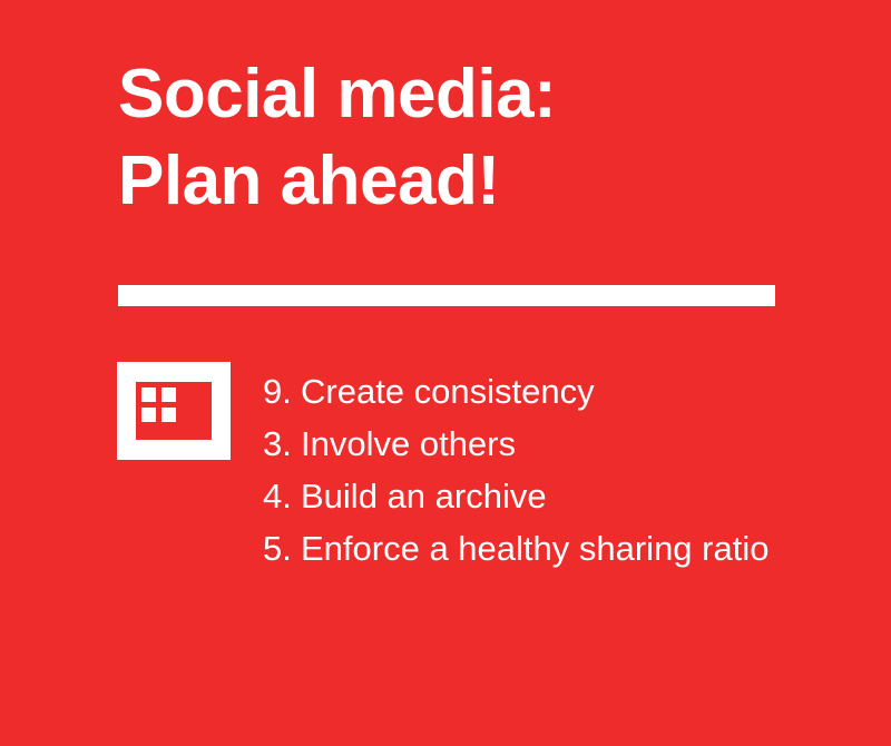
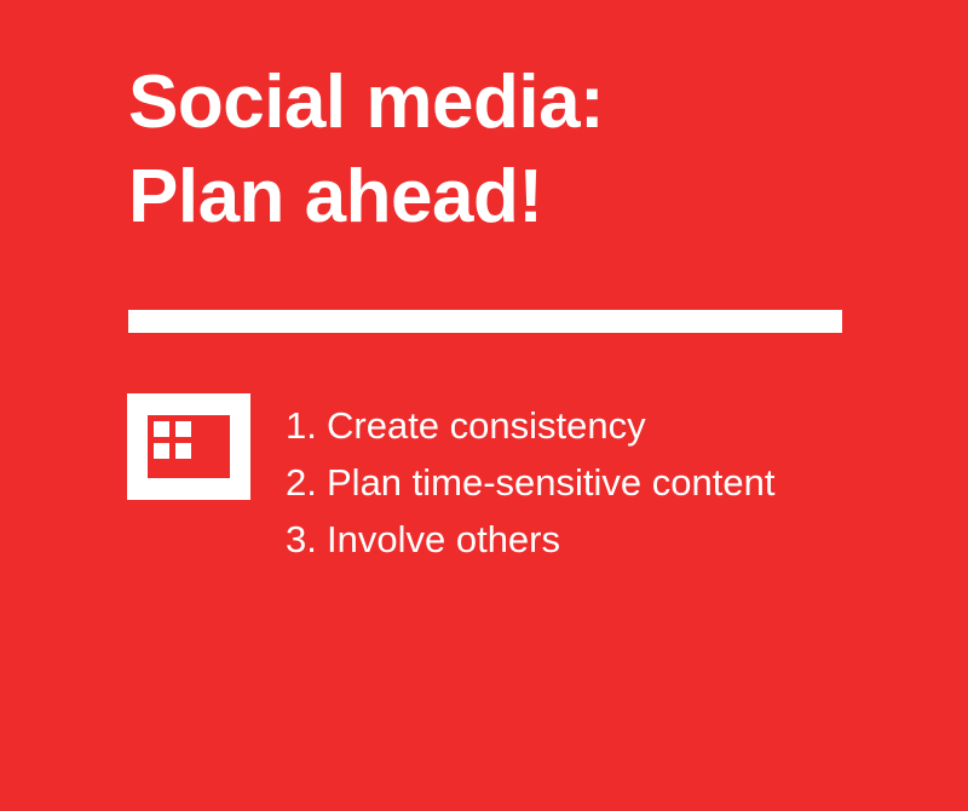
  Social media:
  Plan ahead!
- 9. Create consistency
+ 1. Create consistency
+ 2. Plan time-sensitive content
  3. Involve others
- 4. Build an archive
- 5. Enforce a healthy sharing ratio
